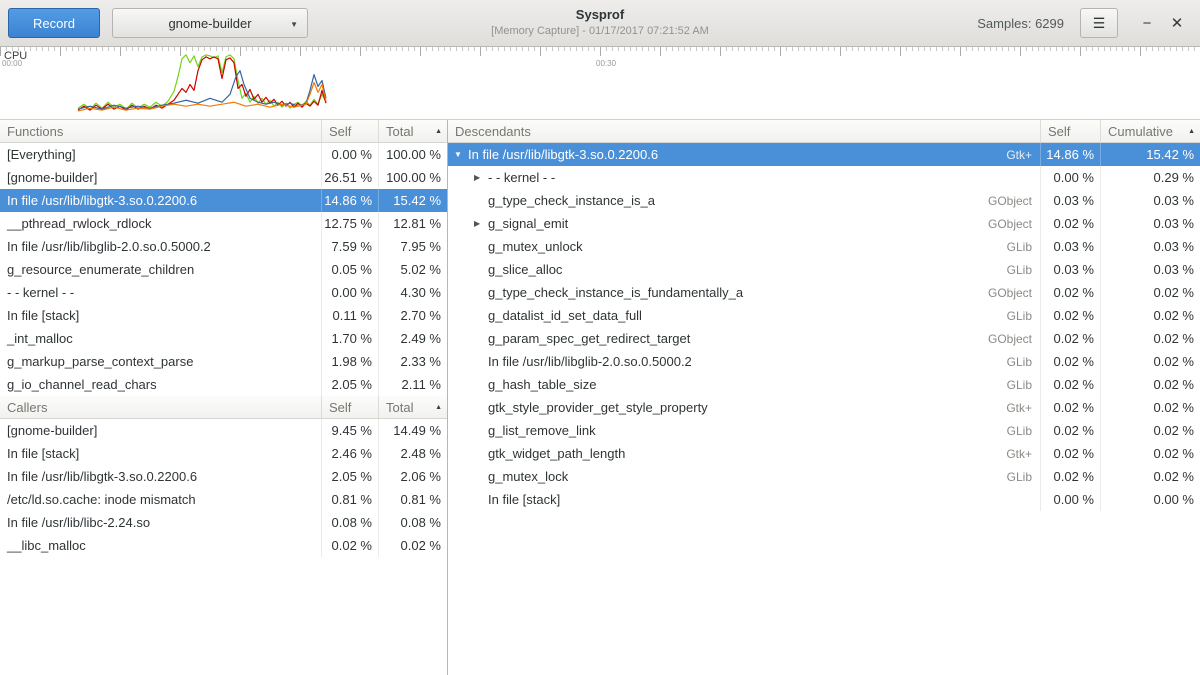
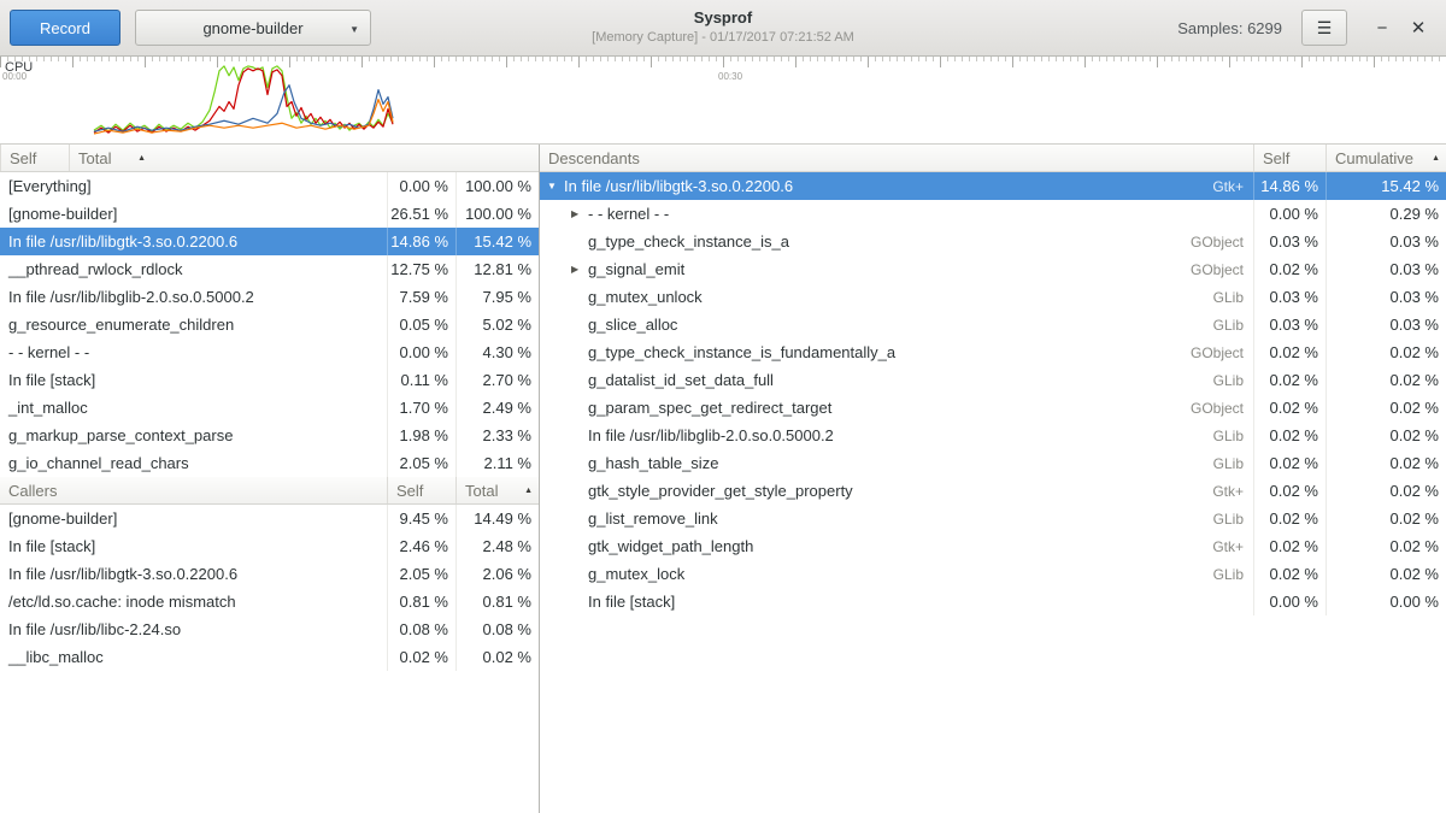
  Record
  gnome-builder
  ▼
  Sysprof
  [Memory Capture] - 01/17/2017 07:21:52 AM
  Samples: 6299
  ☰
  −
  ✕
  CPU
  00:00
  00:30
- Functions
  Self
  Total
  [Everything]
  0.00 %
  100.00 %
  [gnome-builder]
  26.51 %
  100.00 %
  In file /usr/lib/libgtk-3.so.0.2200.6
  14.86 %
  15.42 %
  __pthread_rwlock_rdlock
  12.75 %
  12.81 %
  In file /usr/lib/libglib-2.0.so.0.5000.2
  7.59 %
  7.95 %
  g_resource_enumerate_children
  0.05 %
  5.02 %
  - - kernel - -
  0.00 %
  4.30 %
  In file [stack]
  0.11 %
  2.70 %
  _int_malloc
  1.70 %
  2.49 %
  g_markup_parse_context_parse
  1.98 %
  2.33 %
  g_io_channel_read_chars
  2.05 %
  2.11 %
  Callers
  Self
  Total
  [gnome-builder]
  9.45 %
  14.49 %
  In file [stack]
  2.46 %
  2.48 %
  In file /usr/lib/libgtk-3.so.0.2200.6
  2.05 %
  2.06 %
  /etc/ld.so.cache: inode mismatch
  0.81 %
  0.81 %
  In file /usr/lib/libc-2.24.so
  0.08 %
  0.08 %
  __libc_malloc
  0.02 %
  0.02 %
  Descendants
  Self
  Cumulative
  ▼
  In file /usr/lib/libgtk-3.so.0.2200.6
  Gtk+
  14.86 %
  15.42 %
  ▶
  - - kernel - -
  0.00 %
  0.29 %
  g_type_check_instance_is_a
  GObject
  0.03 %
  0.03 %
  ▶
  g_signal_emit
  GObject
  0.02 %
  0.03 %
  g_mutex_unlock
  GLib
  0.03 %
  0.03 %
  g_slice_alloc
  GLib
  0.03 %
  0.03 %
  g_type_check_instance_is_fundamentally_a
  GObject
  0.02 %
  0.02 %
  g_datalist_id_set_data_full
  GLib
  0.02 %
  0.02 %
  g_param_spec_get_redirect_target
  GObject
  0.02 %
  0.02 %
  In file /usr/lib/libglib-2.0.so.0.5000.2
  GLib
  0.02 %
  0.02 %
  g_hash_table_size
  GLib
  0.02 %
  0.02 %
  gtk_style_provider_get_style_property
  Gtk+
  0.02 %
  0.02 %
  g_list_remove_link
  GLib
  0.02 %
  0.02 %
  gtk_widget_path_length
  Gtk+
  0.02 %
  0.02 %
  g_mutex_lock
  GLib
  0.02 %
  0.02 %
  In file [stack]
  0.00 %
  0.00 %
